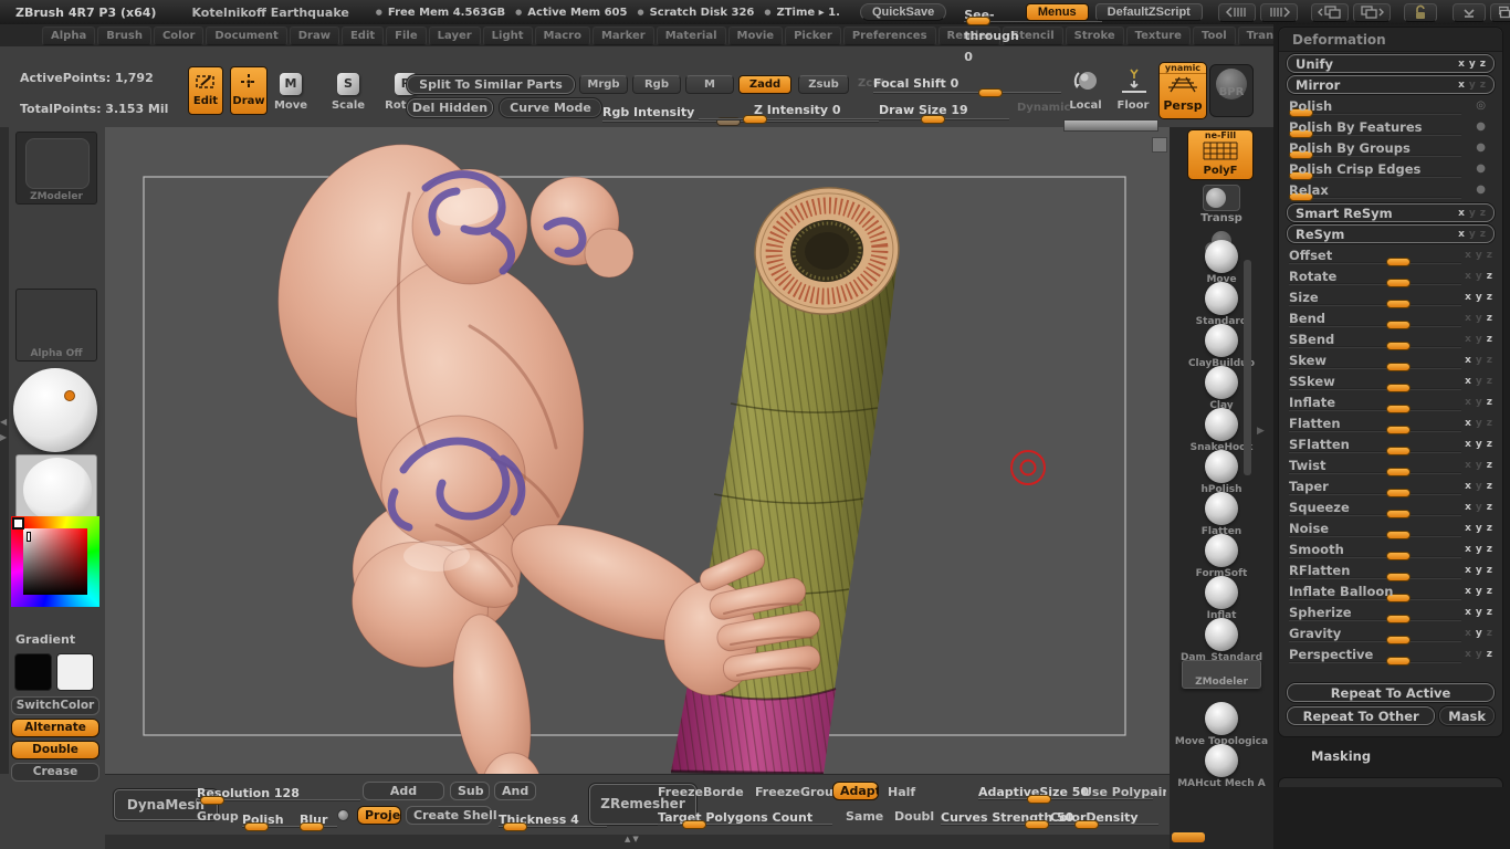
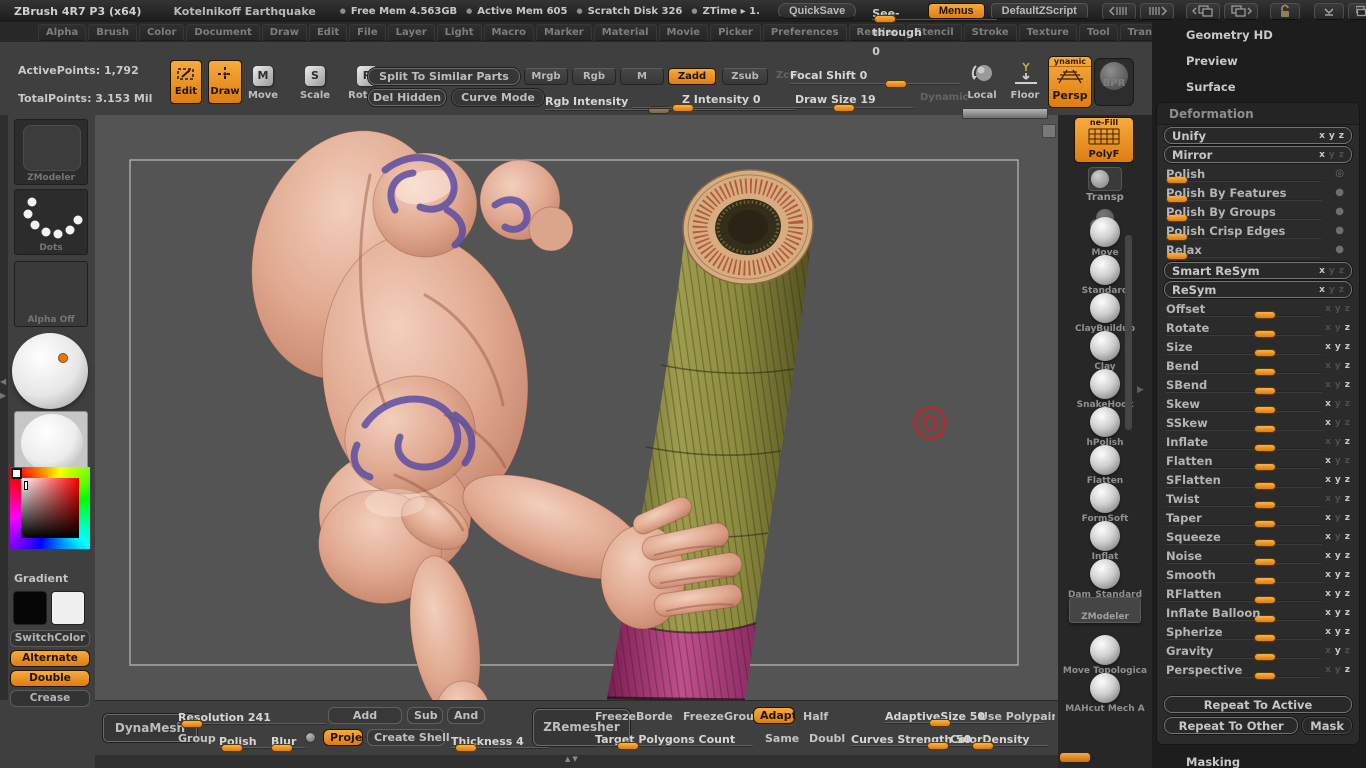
  ZBrush 4R7 P3 (x64)
  Kotelnikoff Earthquake
  ●
  Free Mem 4.563GB
  ●
  Active Mem 605
  ●
  Scratch Disk 326
  ●
  ZTime ▸ 1.
  QuickSave
  See-through 0
  Menus
  DefaultZScript
  Alpha
  Brush
  Color
  Document
  Draw
  Edit
  File
  Layer
  Light
  Macro
  Marker
  Material
  Movie
  Picker
  Preferences
  Render
  Stencil
  Stroke
  Texture
  Tool
  ActivePoints: 1,792
  TotalPoints: 3.153 Mil
  Edit
  Draw
  M
  Move
  S
  Scale
  R
  Split To Similar Parts
  Del Hidden
  Curve Mode
  Mrgb
  Rgb
  M
  Rgb Intensity
  Zadd
  Zsub
  Zcut
  Z Intensity 0
  Focal Shift 0
  Draw Size 19
  Dynamic
  Local
  Floor
  ynamic
  Persp
  BPR
  ◀
  ▶
  ZModeler
+ Dots
  Alpha Off
  Gradient
  SwitchColor
  Alternate
  Double
  Crease
  DynaMesh
- Resolution 128
+ Resolution 241
  Add
  Sub
  And
  Group
  Polish
  Blur
  Proje
  Create Shell
  Thickness 4
  ZRemesher
  FreezeBorde
  FreezeGrou
  Adapt
  Half
  AdaptiveSize 50
  Use Polypair
  Target Polygons Count
  Same
  Doubl
  Curves Strength 50
  ColorDensity
  ▲▼
  ne-Fill
  PolyF
  Transp
  Move
  Standar
  ClayBuild
  Clay
  SnakeHo
  hPolish
  Flatten
  FormSoft
  Inflat
  Dam_Standard
  ZModeler
  Move Topologica
  MAHcut Mech A
  ▶
+ Geometry HD
+ Preview
+ Surface
  Deformation
  Unify
  x
  y
  z
  Mirror
  x
  y
  z
  Polish
  ◎
  Polish By Features
  ●
  Polish By Groups
  ●
  Polish Crisp Edges
  ●
  Relax
  ●
  Smart ReSym
  x
  y
  z
  ReSym
  x
  y
  z
  Offset
  x
  y
  z
  Rotate
  x
  y
  z
  Size
  x
  y
  z
  Bend
  x
  y
  z
  SBend
  x
  y
  z
  Skew
  x
  y
  z
  SSkew
  x
  y
  z
  Inflate
  x
  y
  z
  Flatten
  x
  y
  z
  SFlatten
  x
  y
  z
  Twist
  x
  y
  z
  Taper
  x
  y
  z
  Squeeze
  x
  y
  z
  Noise
  x
  y
  z
  Smooth
  x
  y
  z
  RFlatten
  x
  y
  z
  Inflate Balloon
  x
  y
  z
  Spherize
  x
  y
  z
  Gravity
  x
  y
  z
  Perspective
  x
  y
  z
  Repeat To Active
  Repeat To Other
  Mask
  Masking
